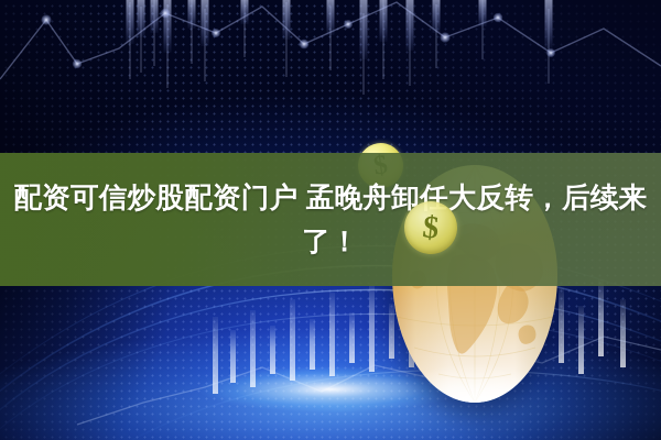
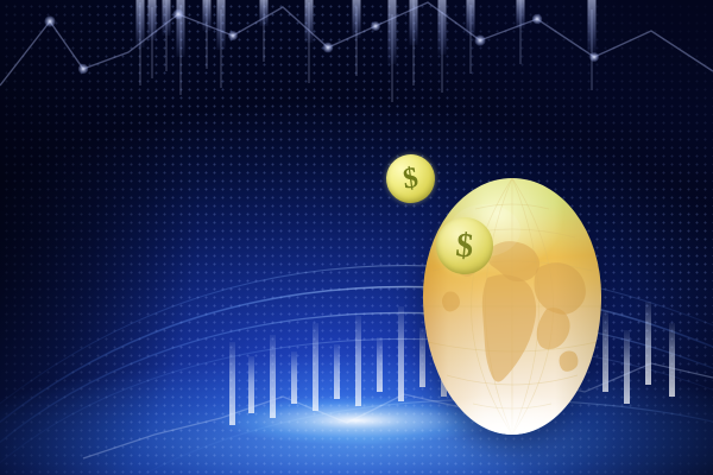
- 配资可信炒股配资门户 孟晚舟卸任大反转，后续来了！
